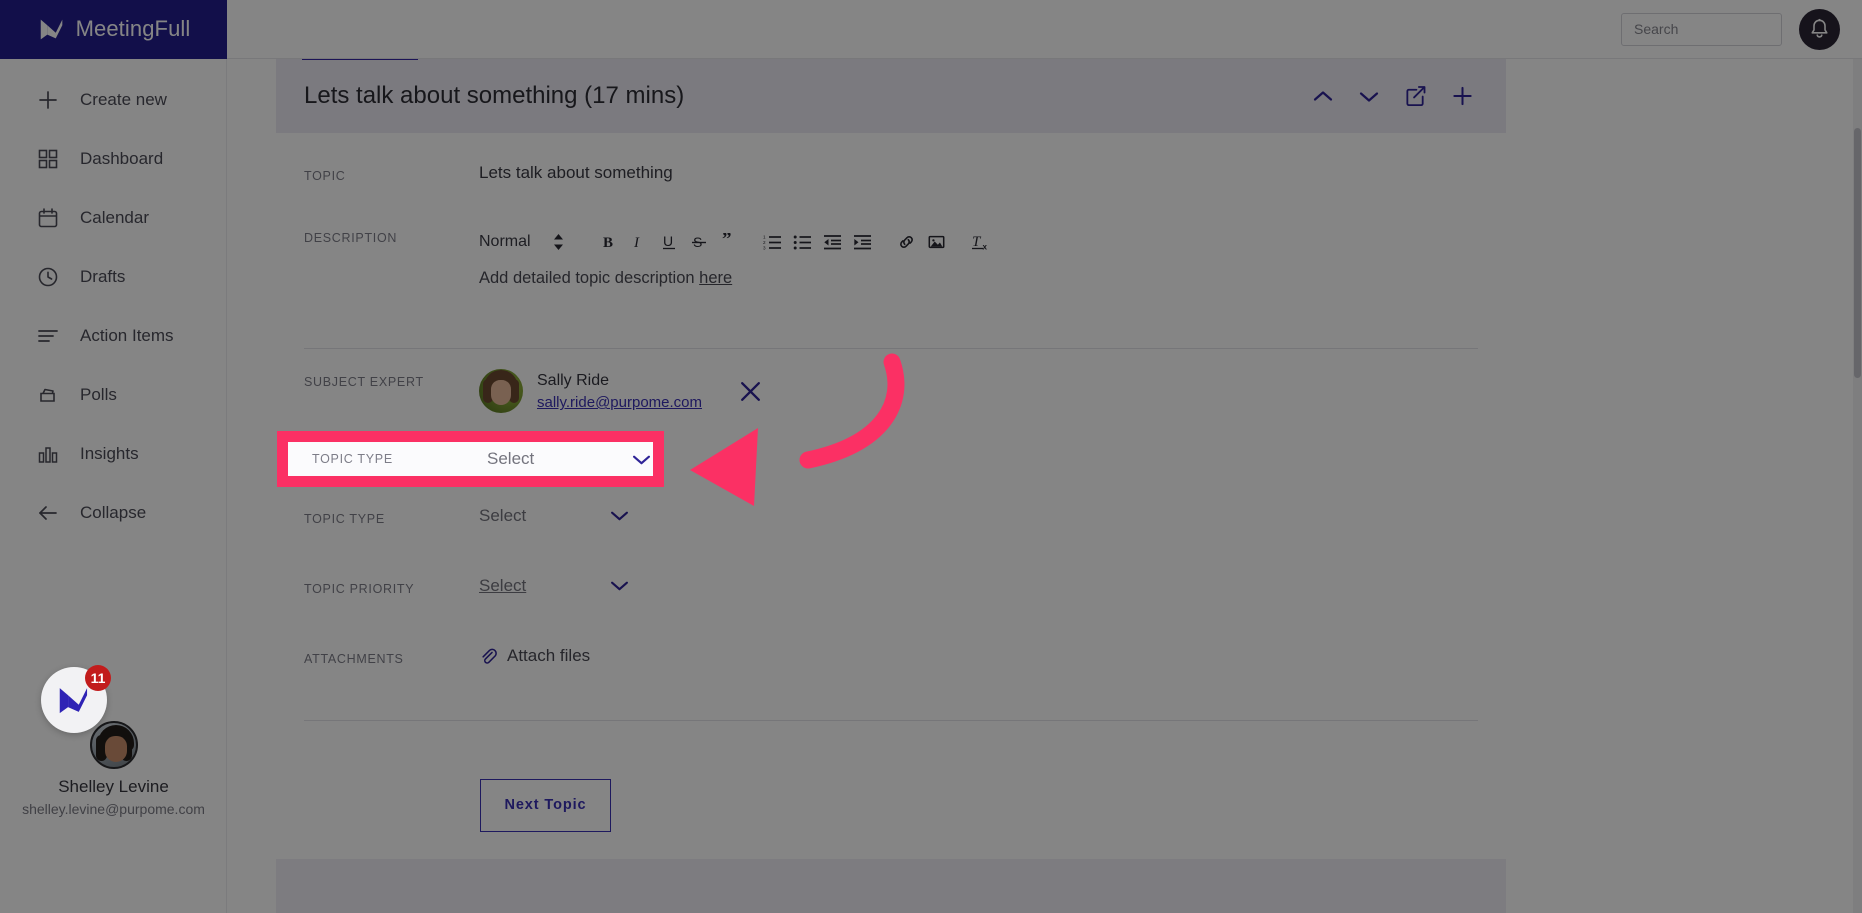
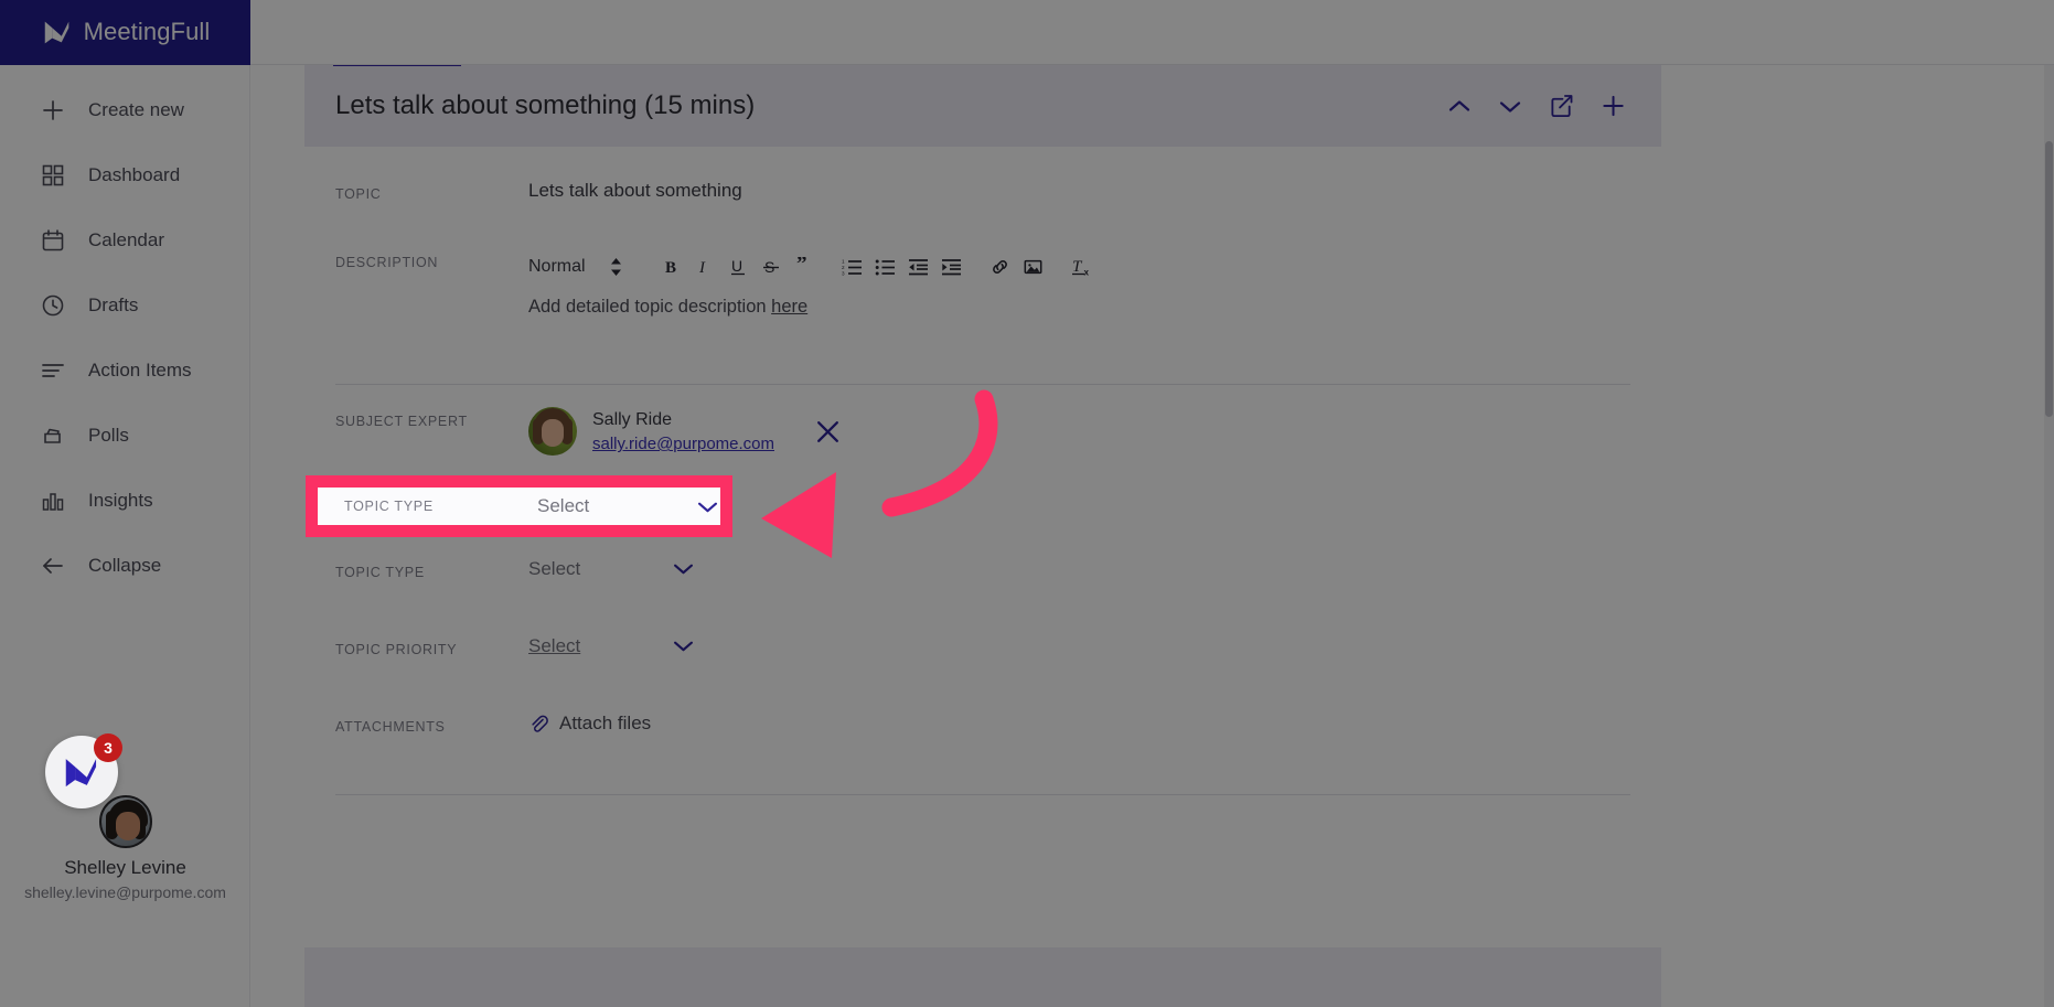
  MeetingFull
- Search
  Create new
  Dashboard
  Calendar
  Drafts
  Action Items
  Polls
  Insights
  Collapse
  Shelley Levine
  shelley.levine@purpome.com
- Lets talk about something (17 mins)
+ Lets talk about something (15 mins)
  TOPIC
  Lets talk about something
  DESCRIPTION
  Normal
  B
  I
  U
  ”
  T
  x
  Add detailed topic description here
  SUBJECT EXPERT
  Sally Ride
  sally.ride@purpome.com
  TOPIC TYPE
  Select
  TOPIC PRIORITY
  Select
  ATTACHMENTS
  Attach files
- Next Topic
  TOPIC TYPE
  Select
- 11
+ 3
